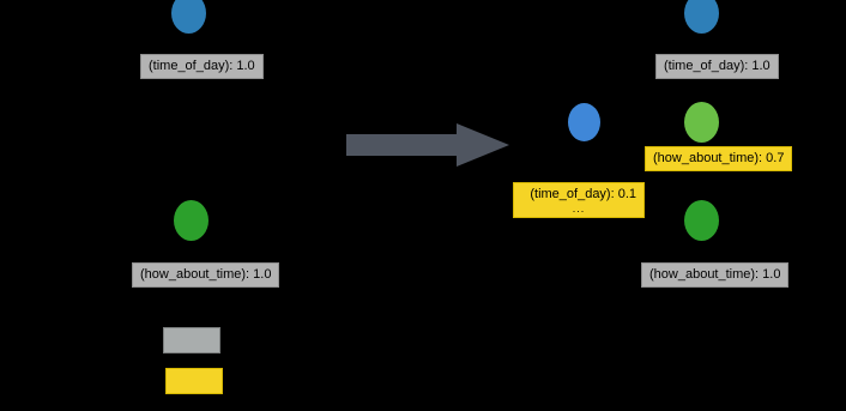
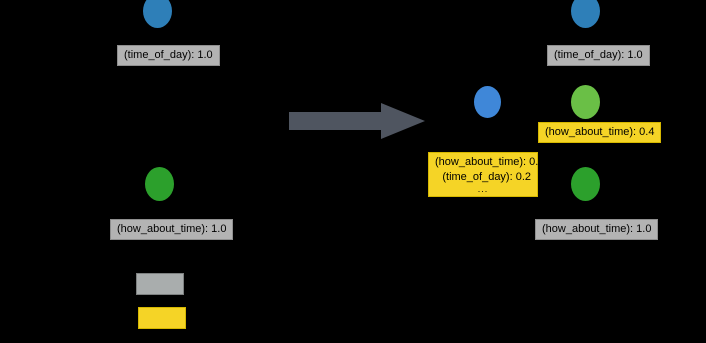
  (time_of_day): 1.0
  (how_about_time): 1.0
  (time_of_day): 1.0
- (how_about_time): 0.7
+ (how_about_time): 0.4
+ (how_about_time): 0.6
- (time_of_day): 0.1
+ (time_of_day): 0.2
  ...
  (how_about_time): 1.0
